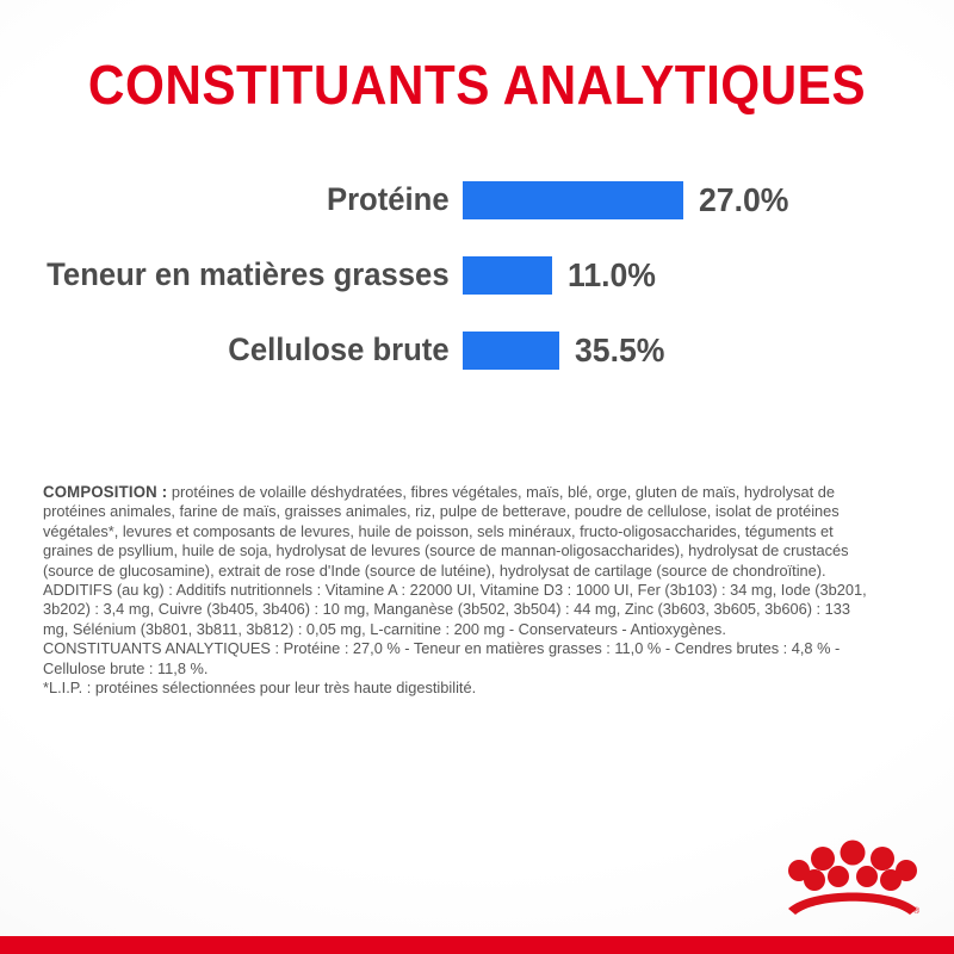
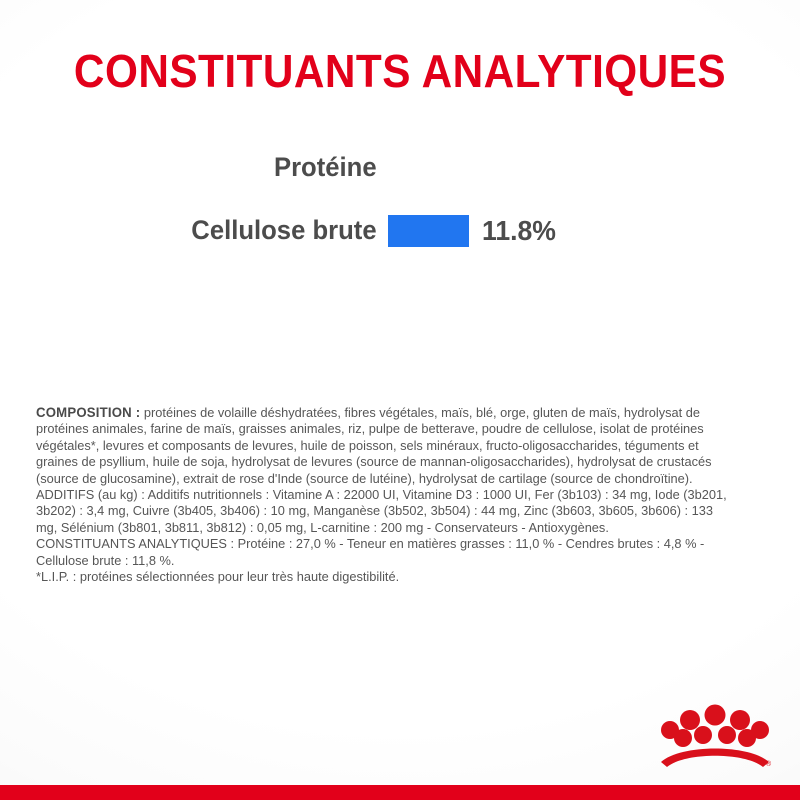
  CONSTITUANTS ANALYTIQUES
  Protéine
- 27.0%
- Teneur en matières grasses
- 11.0%
  Cellulose brute
- 35.5%
+ 11.8%
  COMPOSITION : protéines de volaille déshydratées, fibres végétales, maïs, blé, orge, gluten de maïs, hydrolysat de protéines animales, farine de maïs, graisses animales, riz, pulpe de betterave, poudre de cellulose, isolat de protéines végétales*, levures et composants de levures, huile de poisson, sels minéraux, fructo-oligosaccharides, téguments et graines de psyllium, huile de soja, hydrolysat de levures (source de mannan-oligosaccharides), hydrolysat de crustacés (source de glucosamine), extrait de rose d'Inde (source de lutéine), hydrolysat de cartilage (source de chondroïtine).
  ADDITIFS (au kg) : Additifs nutritionnels : Vitamine A : 22000 UI, Vitamine D3 : 1000 UI, Fer (3b103) : 34 mg, Iode (3b201, 3b202) : 3,4 mg, Cuivre (3b405, 3b406) : 10 mg, Manganèse (3b502, 3b504) : 44 mg, Zinc (3b603, 3b605, 3b606) : 133 mg, Sélénium (3b801, 3b811, 3b812) : 0,05 mg, L-carnitine : 200 mg - Conservateurs - Antioxygènes.
  CONSTITUANTS ANALYTIQUES : Protéine : 27,0 % - Teneur en matières grasses : 11,0 % - Cendres brutes : 4,8 % - Cellulose brute : 11,8 %.
  *L.I.P. : protéines sélectionnées pour leur très haute digestibilité.
